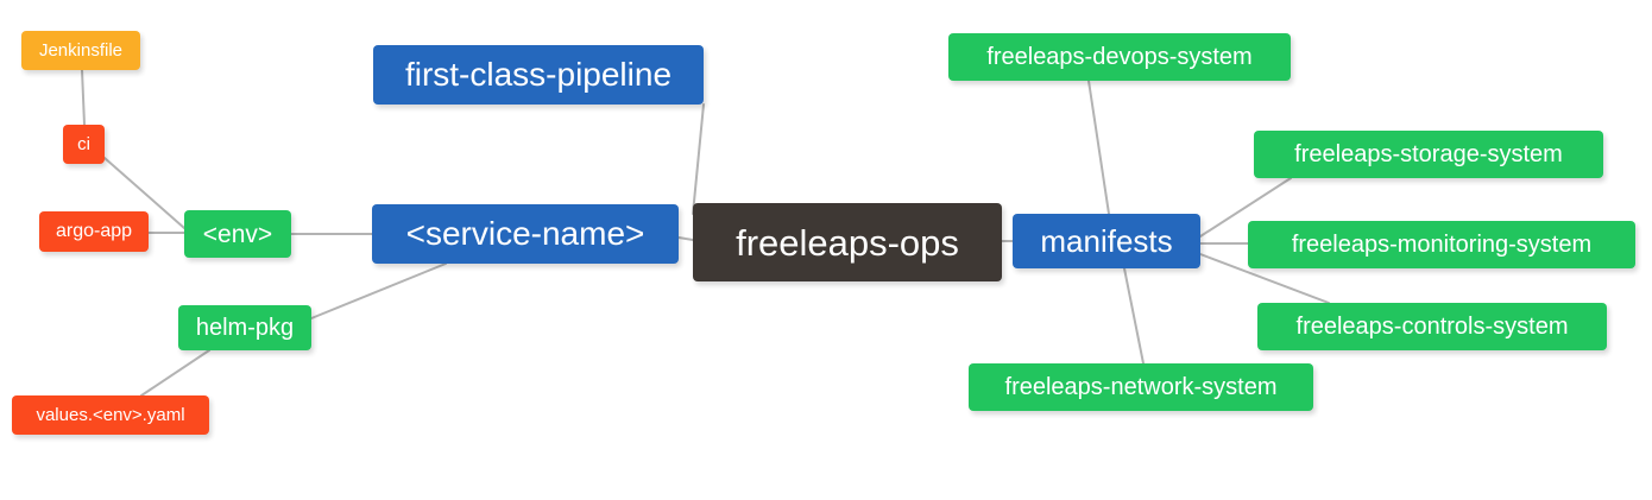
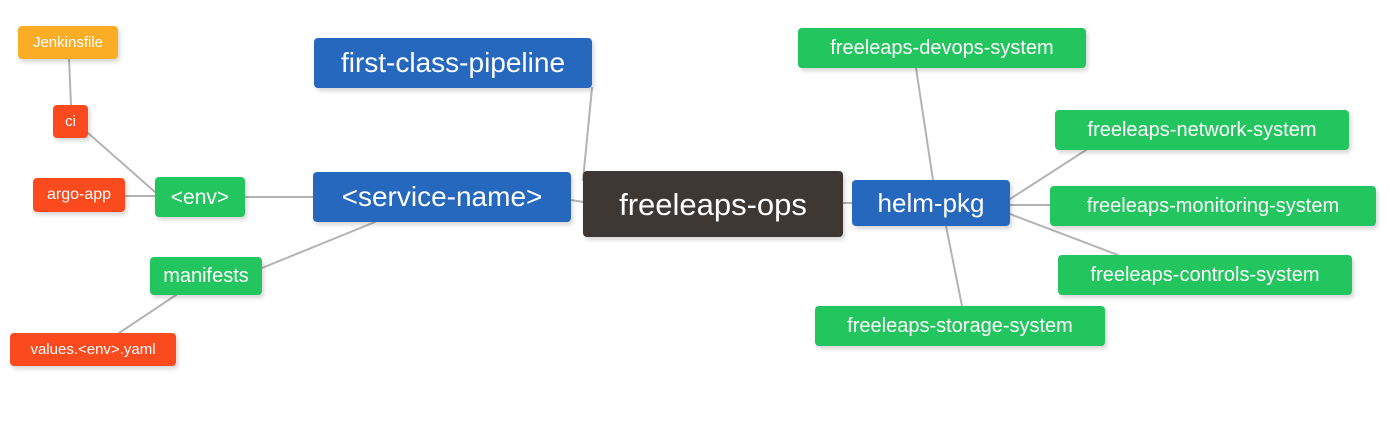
  Jenkinsfile
  ci
  argo-app
  <env>
- helm-pkg
+ manifests
  values.<env>.yaml
  first-class-pipeline
  <service-name>
  freeleaps-ops
- manifests
+ helm-pkg
  freeleaps-devops-system
- freeleaps-storage-system
+ freeleaps-network-system
  freeleaps-monitoring-system
  freeleaps-controls-system
- freeleaps-network-system
+ freeleaps-storage-system
